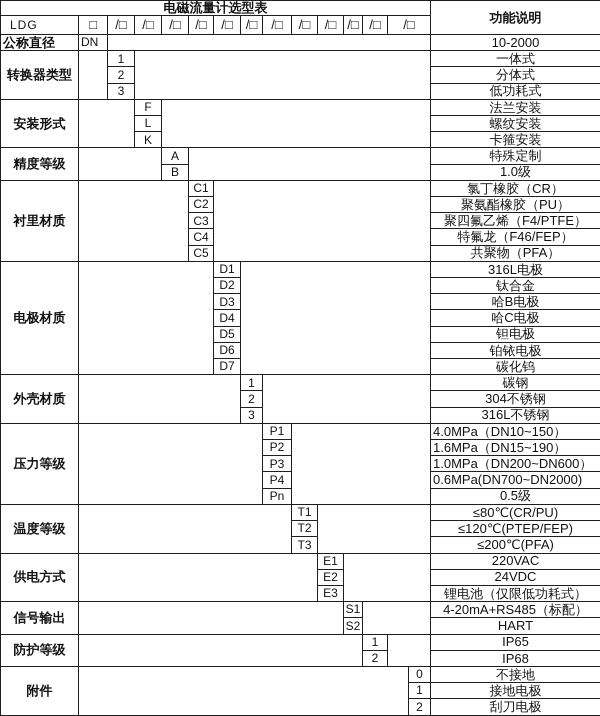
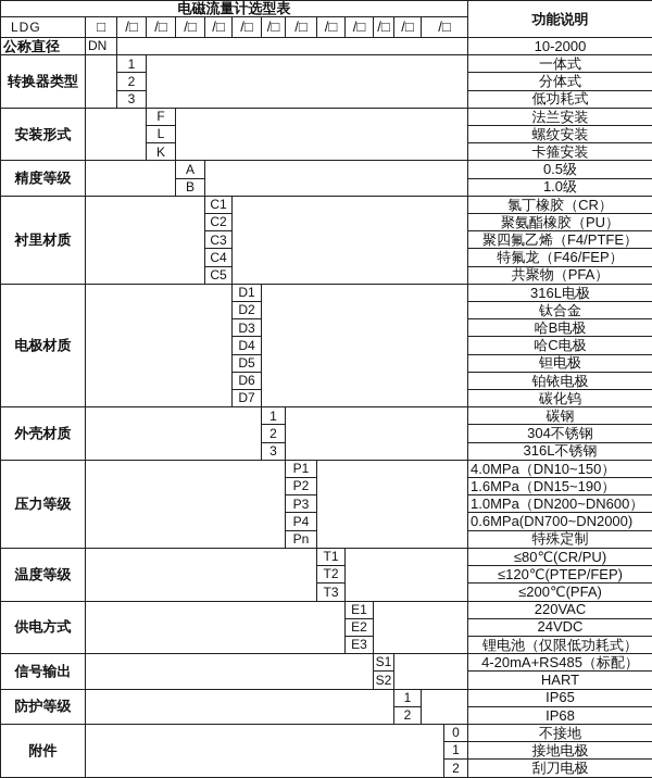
  电磁流量计选型表	功能说明
  LDG	□	/□	/□	/□	/□	/□	/□	/□	/□	/□	/□	/□	/□
  公称直径	DN		10-2000
  转换器类型		1		一体式
  2	分体式
  3	低功耗式
  安装形式		F		法兰安装
  L	螺纹安装
  K	卡箍安装
- 精度等级		A		特殊定制
+ 精度等级		A		0.5级
  B	1.0级
  衬里材质		C1		氯丁橡胶（CR）
  C2	聚氨酯橡胶（PU）
  C3	聚四氟乙烯（F4/PTFE）
  C4	特氟龙（F46/FEP）
  C5	共聚物（PFA）
  电极材质		D1		316L电极
  D2	钛合金
  D3	哈B电极
  D4	哈C电极
  D5	钽电极
  D6	铂铱电极
  D7	碳化钨
  外壳材质		1		碳钢
  2	304不锈钢
  3	316L不锈钢
  压力等级		P1		4.0MPa（DN10~150）
  P2	1.6MPa（DN15~190）
  P3	1.0MPa（DN200~DN600）
  P4	0.6MPa(DN700~DN2000)
- Pn	0.5级
+ Pn	特殊定制
  温度等级		T1		≤80℃(CR/PU)
  T2	≤120℃(PTEP/FEP)
  T3	≤200℃(PFA)
  供电方式		E1		220VAC
  E2	24VDC
  E3	锂电池（仅限低功耗式）
  信号输出		S1		4-20mA+RS485（标配）
  S2	HART
  防护等级		1		IP65
  2	IP68
  附件		0	不接地
  1	接地电极
  2	刮刀电极
